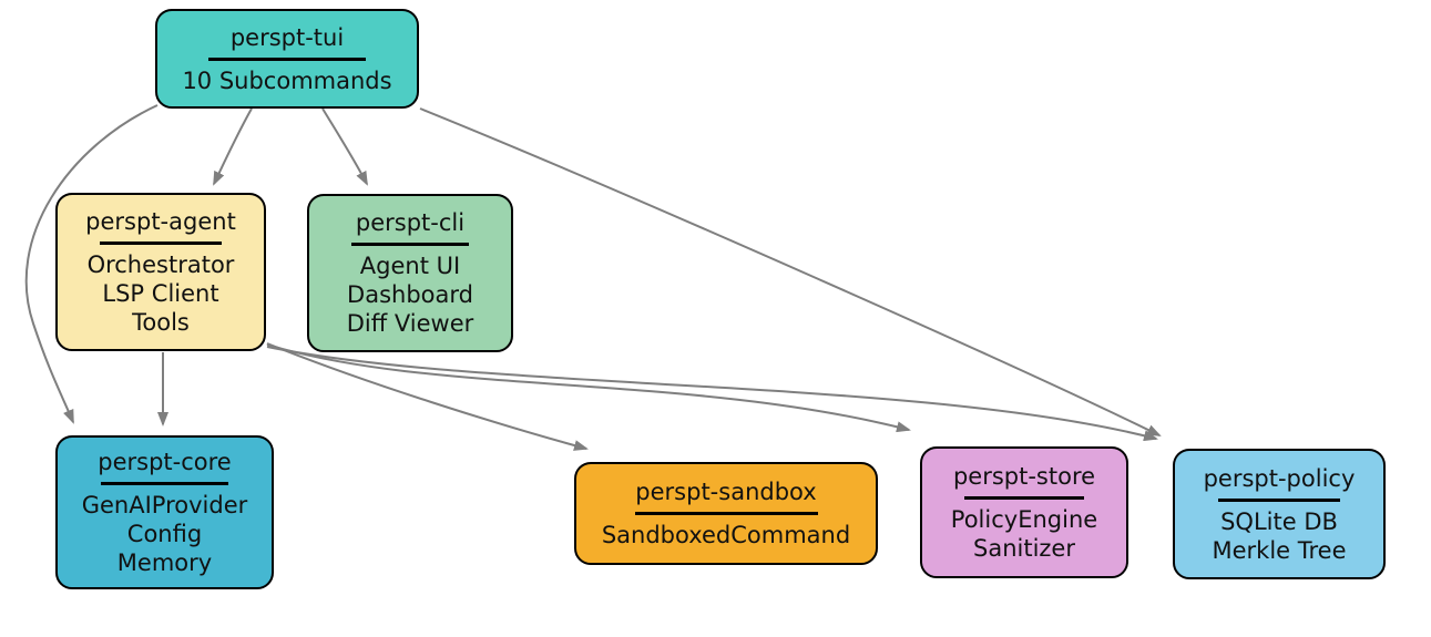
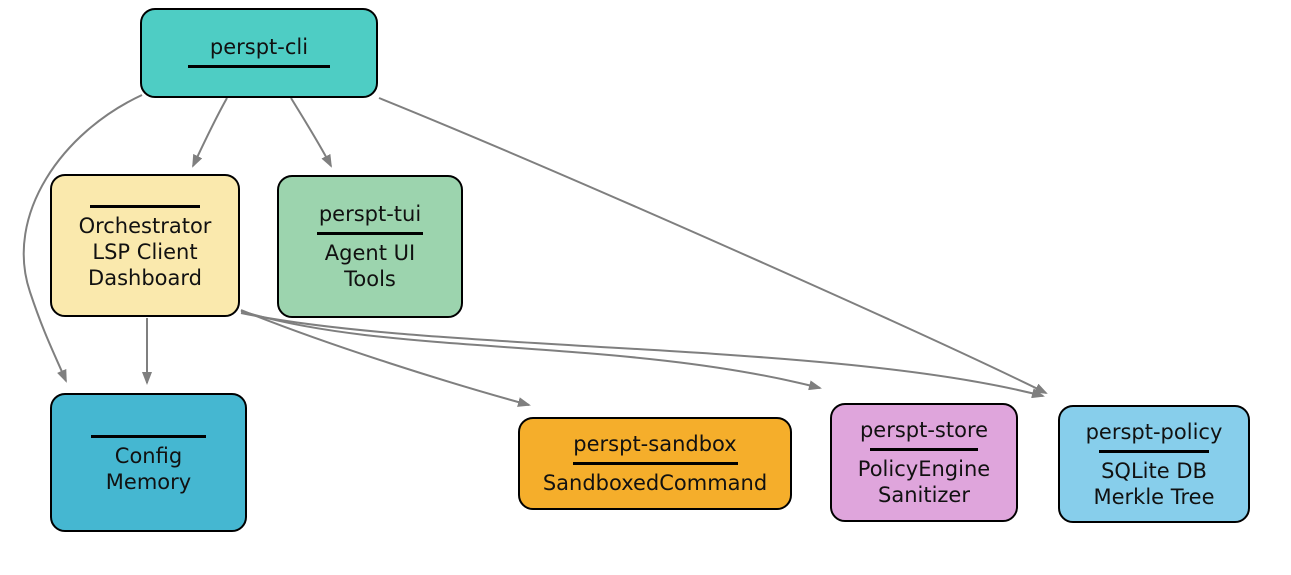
- perspt-tui
+ perspt-cli
- 10 Subcommands
- perspt-agent
  Orchestrator
  LSP Client
- Tools
+ Dashboard
- perspt-cli
+ perspt-tui
  Agent UI
- Dashboard
+ Tools
- Diff Viewer
- perspt-core
- GenAIProvider
  Config
  Memory
  perspt-sandbox
  SandboxedCommand
  perspt-store
  PolicyEngine
  Sanitizer
  perspt-policy
  SQLite DB
  Merkle Tree
